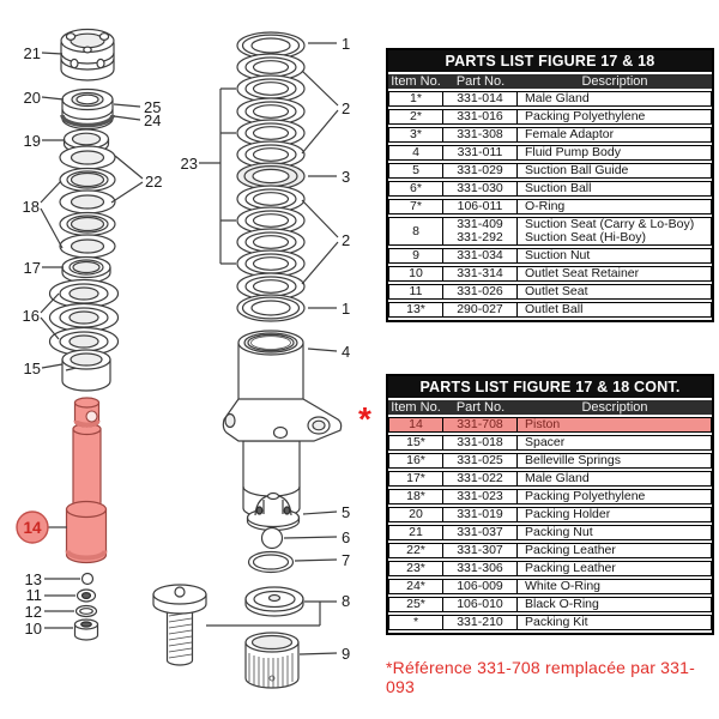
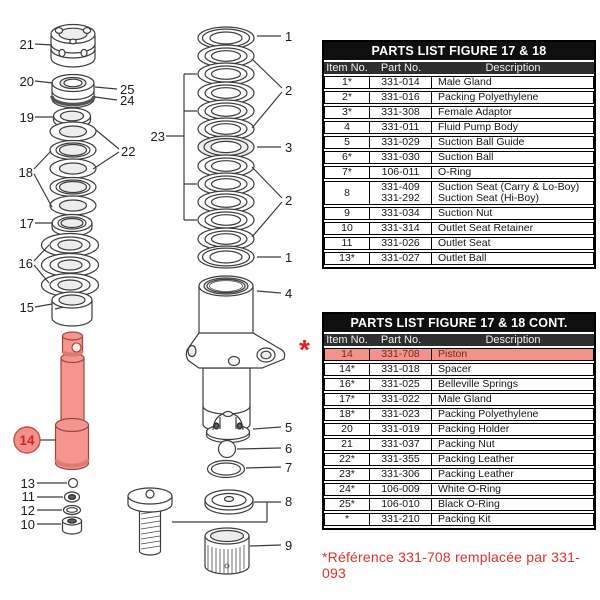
  21
  20
  25
  24
  19
  22
  18
  17
  16
  15
  13
  11
  12
  10
  23
  14
  1
  2
  3
  2
  1
  4
  5
  6
  7
  8
  9
  PARTS LIST FIGURE 17 & 18
  Item No.	Part No.	Description
  1*	331-014	Male Gland
  2*	331-016	Packing Polyethylene
  3*	331-308	Female Adaptor
  4	331-011	Fluid Pump Body
  5	331-029	Suction Ball Guide
  6*	331-030	Suction Ball
  7*	106-011	O-Ring
  8	331-409331-292	Suction Seat (Carry & Lo-Boy)Suction Seat (Hi-Boy)
  9	331-034	Suction Nut
  10	331-314	Outlet Seat Retainer
  11	331-026	Outlet Seat
- 13*	290-027	Outlet Ball
+ 13*	331-027	Outlet Ball
  PARTS LIST FIGURE 17 & 18 CONT.
  Item No.	Part No.	Description
  14	331-708	Piston
- 15*	331-018	Spacer
+ 14*	331-018	Spacer
  16*	331-025	Belleville Springs
  17*	331-022	Male Gland
  18*	331-023	Packing Polyethylene
  20	331-019	Packing Holder
  21	331-037	Packing Nut
- 22*	331-307	Packing Leather
+ 22*	331-355	Packing Leather
  23*	331-306	Packing Leather
  24*	106-009	White O-Ring
  25*	106-010	Black O-Ring
  *	331-210	Packing Kit
  *
  *Référence 331-708 remplacée par 331-093
